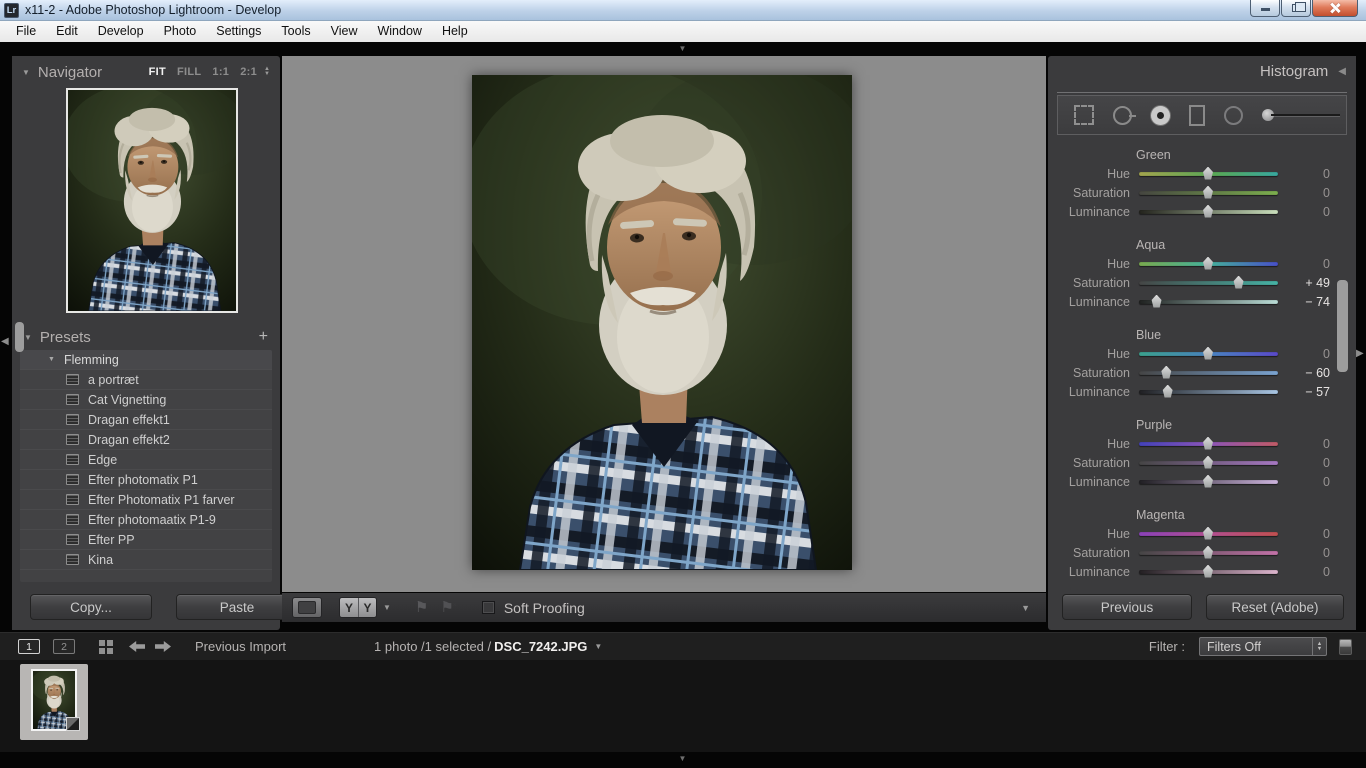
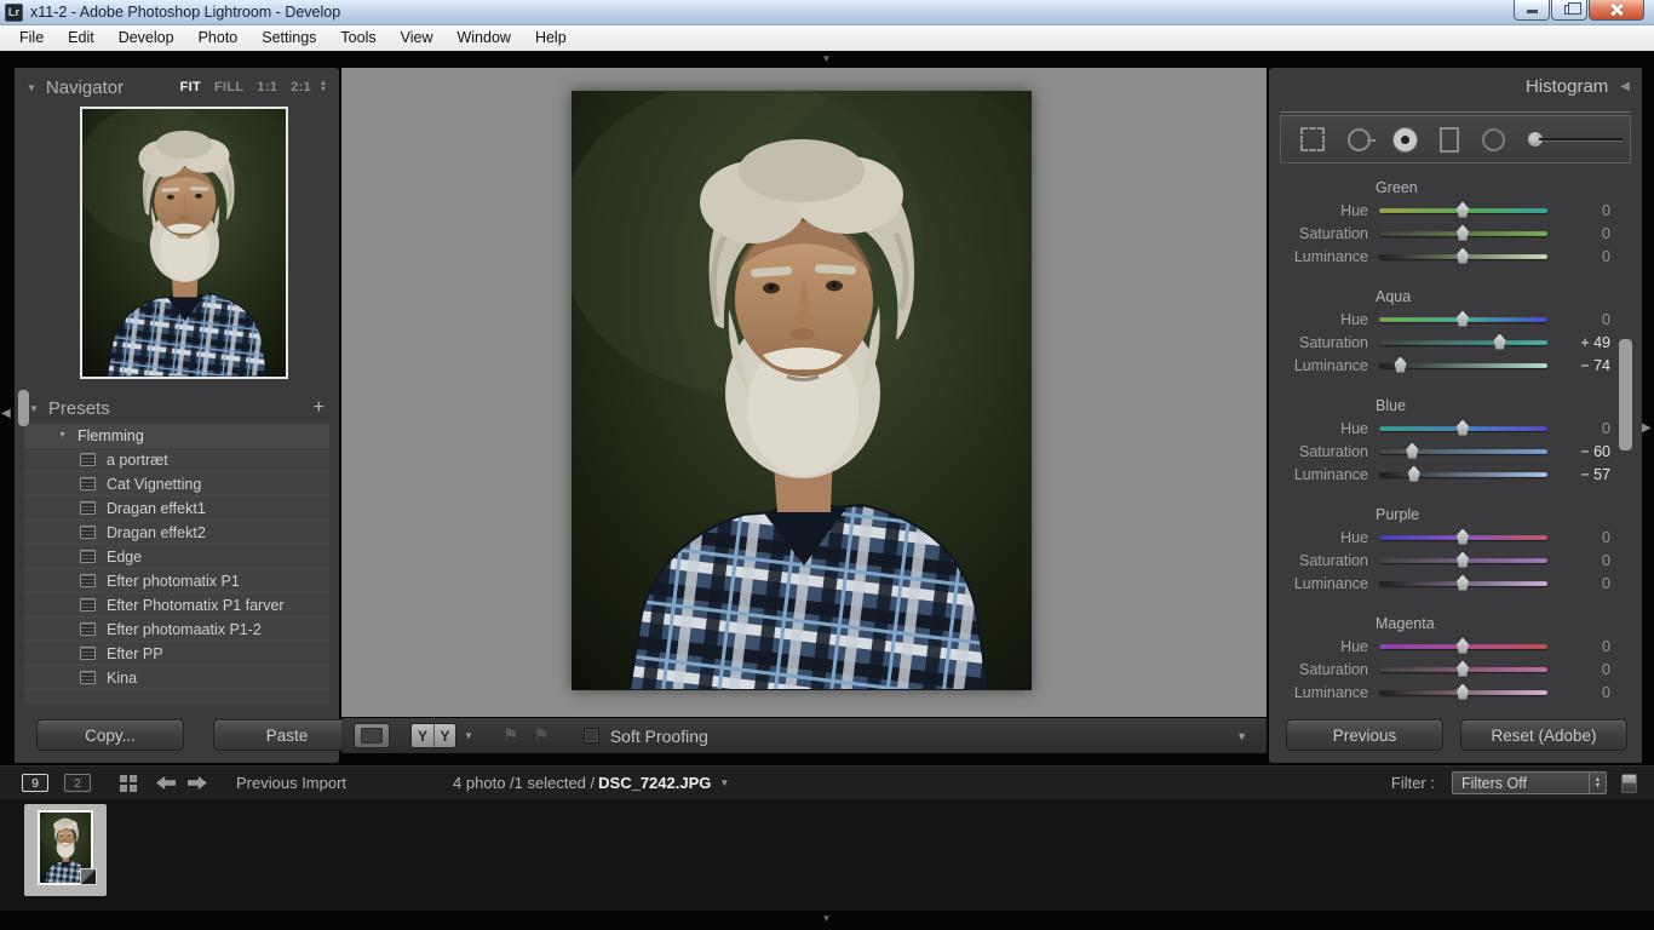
  Lr
  x11-2 - Adobe Photoshop Lightroom - Develop
  File
  Edit
  Develop
  Photo
  Settings
  Tools
  View
  Window
  Help
  ▼
  ◀
  ▶
  ▼
  Navigator
  FIT
  FILL
  1:1
  2:1
  ▼
  Presets
  +
  Flemming
  a portræt
  Cat Vignetting
  Dragan effekt1
  Dragan effekt2
  Edge
  Efter photomatix P1
  Efter Photomatix P1 farver
- Efter photomaatix P1-9
+ Efter photomaatix P1-2
  Efter PP
  Kina
  Copy...
  Paste
  Y
  Y
  ▼
  ⚑
  ⚑
  Soft Proofing
  ▼
  Histogram
  ◀
  Green
  Hue
  0
  Saturation
  0
  Luminance
  0
  Aqua
  Hue
  0
  Saturation
  + 49
  Luminance
  − 74
  Blue
  Hue
  0
  Saturation
  − 60
  Luminance
  − 57
  Purple
  Hue
  0
  Saturation
  0
  Luminance
  0
  Magenta
  Hue
  0
  Saturation
  0
  Luminance
  0
  Previous
  Reset (Adobe)
- 1
+ 9
  2
  Previous Import
- 1 photo /1 selected /
+ 4 photo /1 selected /
  DSC_7242.JPG
  ▼
  Filter :
  Filters Off
  ▼
